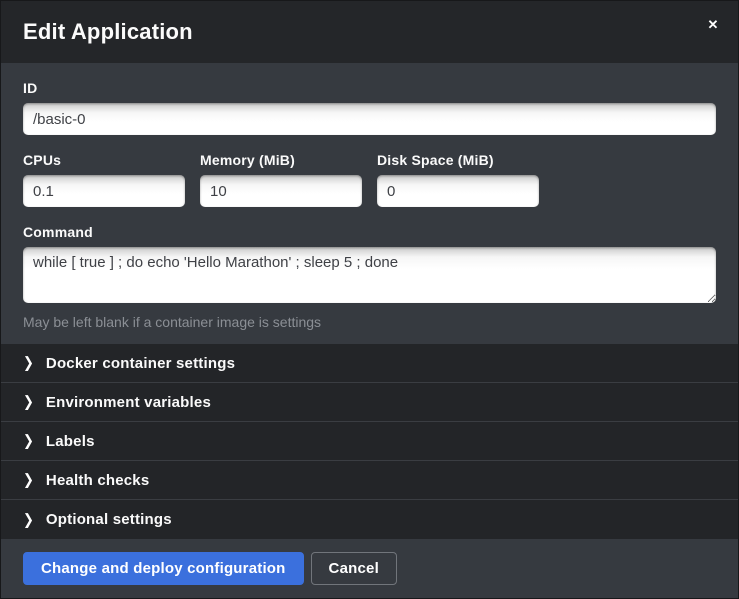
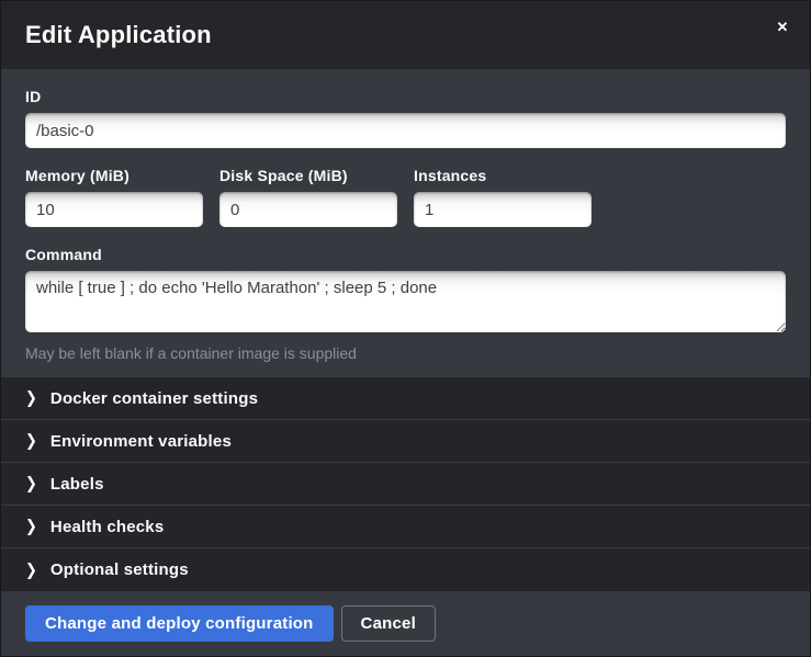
  Edit Application
  ✕
  ID
  /basic-0
- CPUs
- 0.1
  Memory (MiB)
  10
  Disk Space (MiB)
  0
+ Instances
+ 1
  Command
  while [ true ] ; do echo 'Hello Marathon' ; sleep 5 ; done
- May be left blank if a container image is settings
+ May be left blank if a container image is supplied
  ❯
  Docker container settings
  ❯
  Environment variables
  ❯
  Labels
  ❯
  Health checks
  ❯
  Optional settings
  Change and deploy configuration
  Cancel
